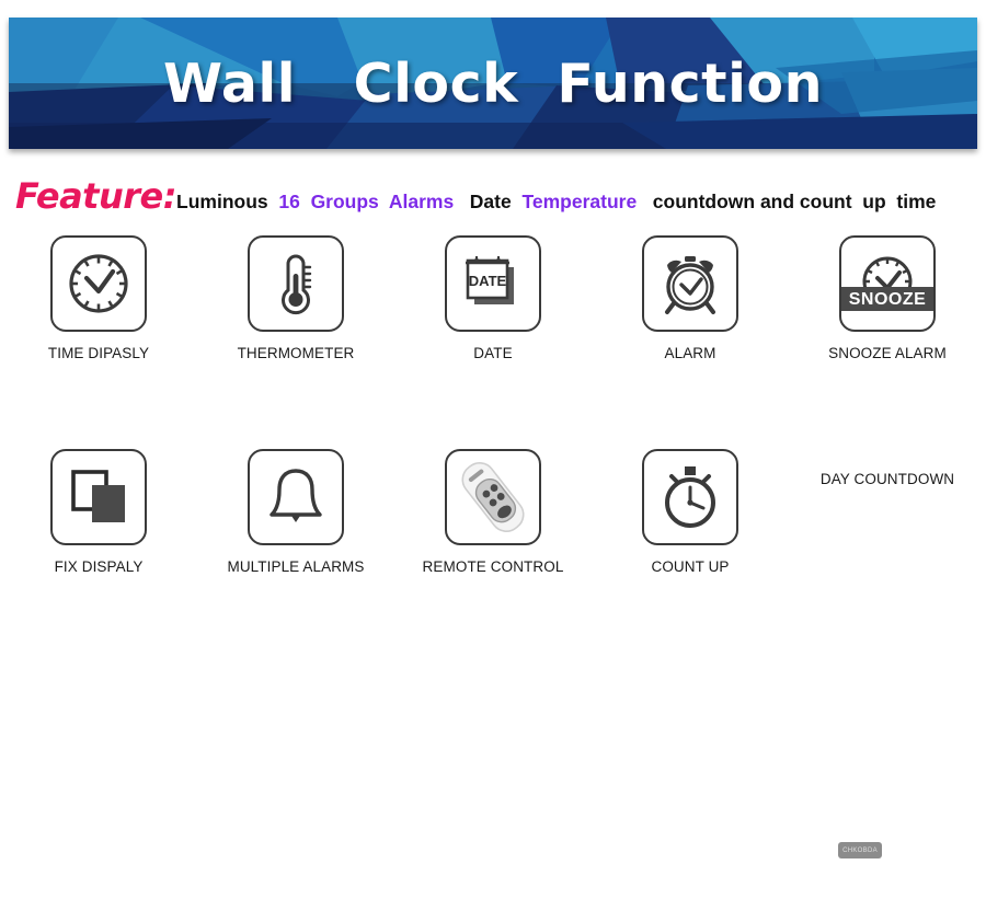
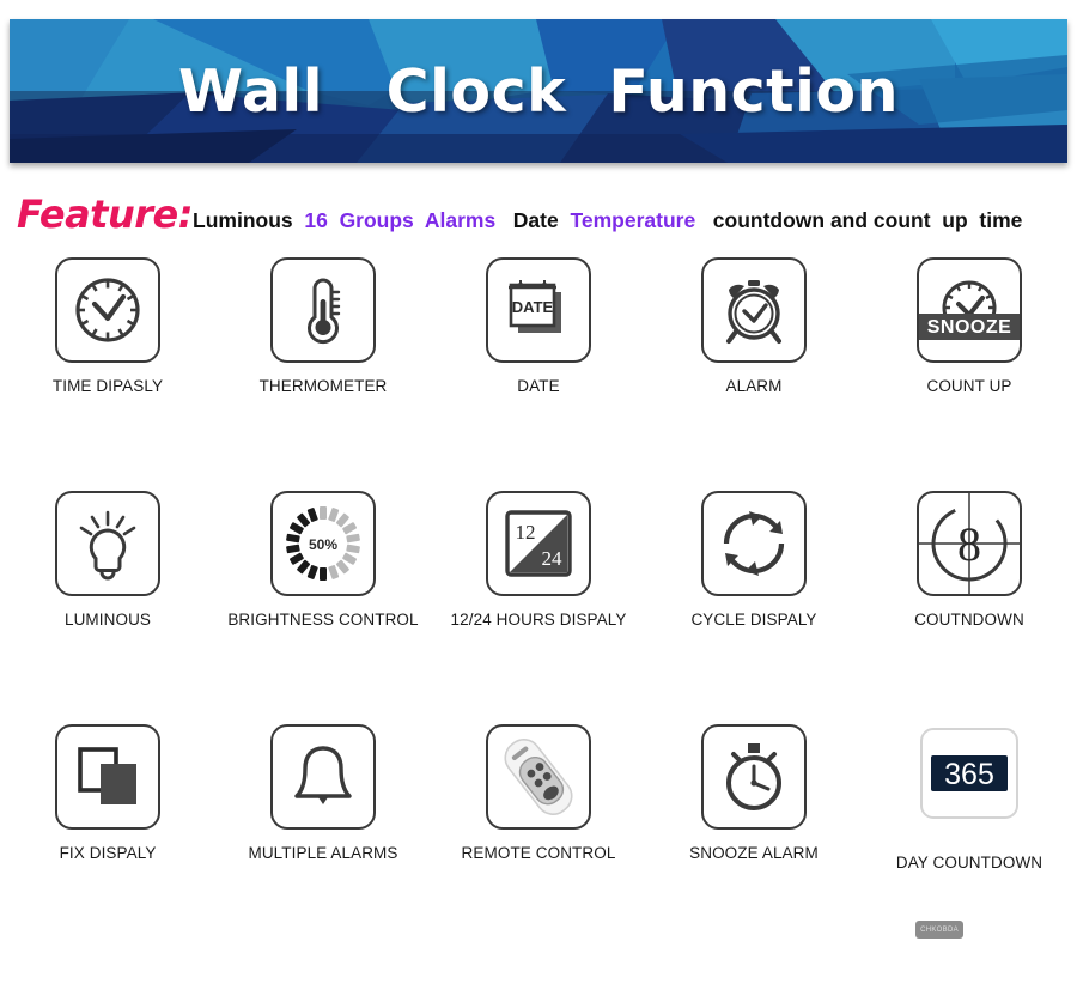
  Wall Clock Function
  Feature:
  Luminous
  16 Groups Alarms
  Date
  Temperature
  countdown and count up time
  TIME DIPASLY
  THERMOMETER
  DATE
  DATE
  ALARM
  SNOOZE
- SNOOZE ALARM
+ COUNT UP
+ LUMINOUS
+ 50%
+ BRIGHTNESS CONTROL
+ 12
+ 24
+ 12/24 HOURS DISPALY
+ CYCLE DISPALY
+ 8
+ COUTNDOWN
  FIX DISPALY
  MULTIPLE ALARMS
  REMOTE CONTROL
- COUNT UP
+ SNOOZE ALARM
+ 365
  DAY COUNTDOWN
